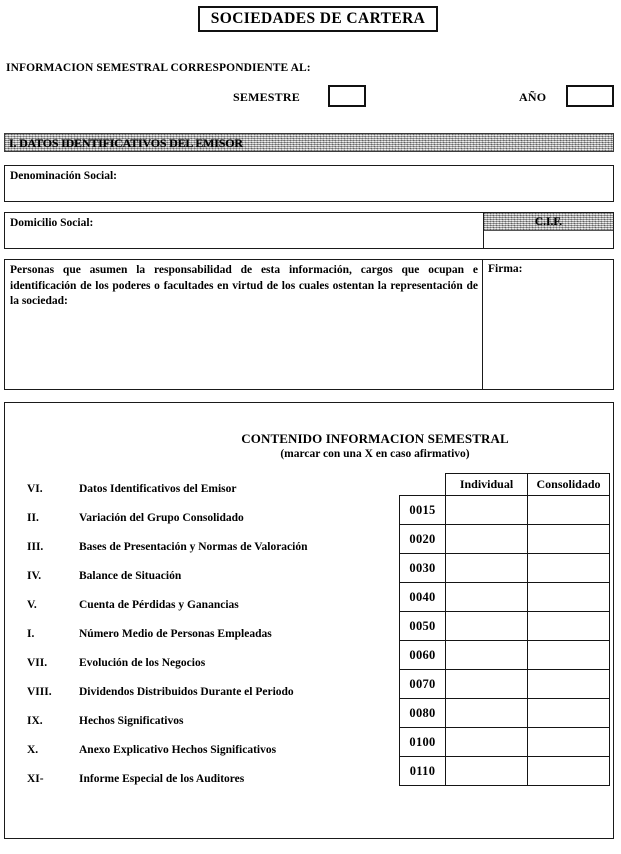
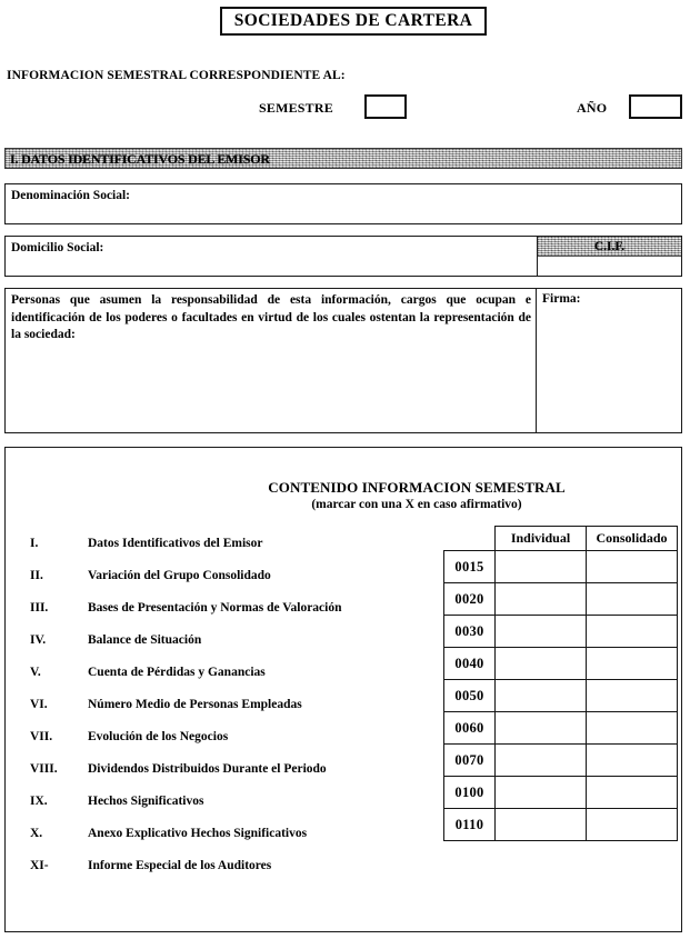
  SOCIEDADES DE CARTERA
  INFORMACION SEMESTRAL CORRESPONDIENTE AL:
  SEMESTRE
  AÑO
  I. DATOS IDENTIFICATIVOS DEL EMISOR
  Denominación Social:
  Domicilio Social:
  C.I.F.
  Personas que asumen la responsabilidad de esta información, cargos que ocupan e identificación de los poderes o facultades en virtud de los cuales ostentan la representación de la sociedad:
  Firma:
  CONTENIDO INFORMACION SEMESTRAL
  (marcar con una X en caso afirmativo)
- VI.
+ I.
  Datos Identificativos del Emisor
  II.
  Variación del Grupo Consolidado
  III.
  Bases de Presentación y Normas de Valoración
  IV.
  Balance de Situación
  V.
  Cuenta de Pérdidas y Ganancias
- I.
+ VI.
  Número Medio de Personas Empleadas
  VII.
  Evolución de los Negocios
  VIII.
  Dividendos Distribuidos Durante el Periodo
  IX.
  Hechos Significativos
  X.
  Anexo Explicativo Hechos Significativos
  XI-
  Informe Especial de los Auditores
  	Individual	Consolidado
  0015
  0020
  0030
  0040
  0050
  0060
  0070
- 0080
  0100
  0110
